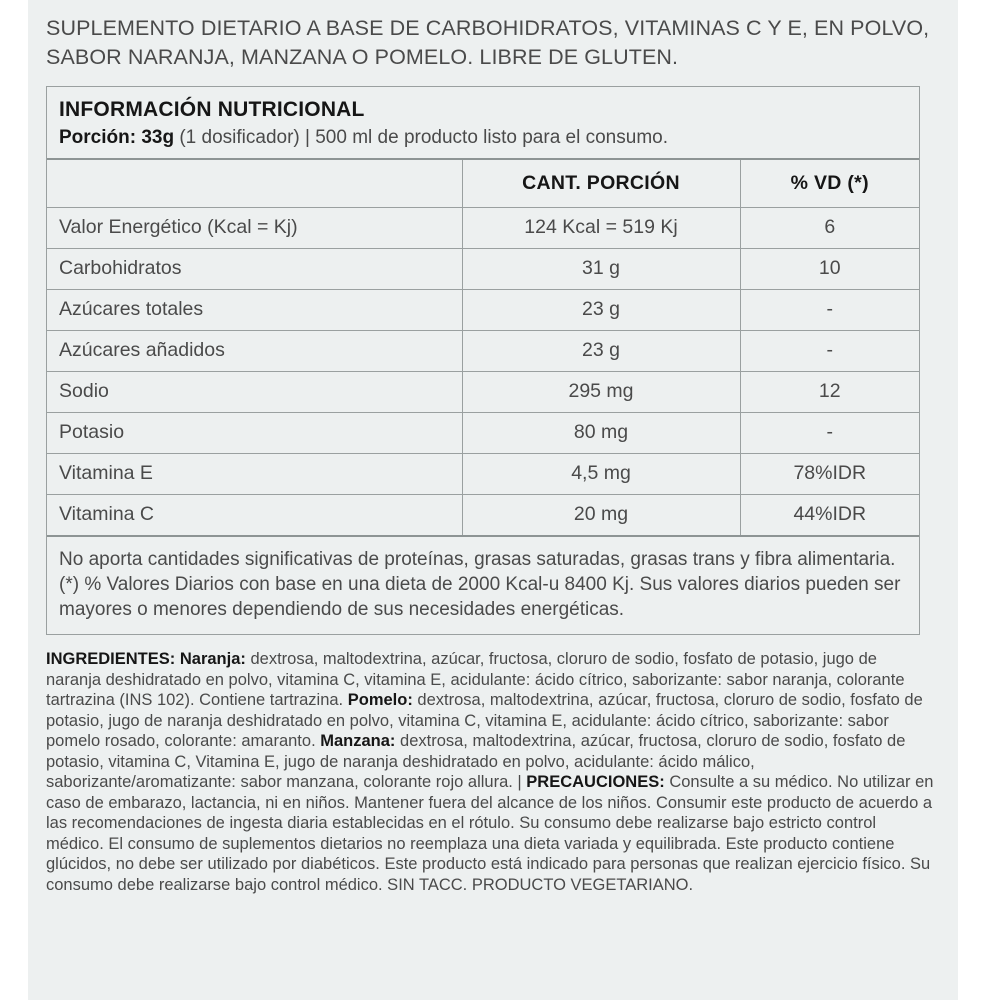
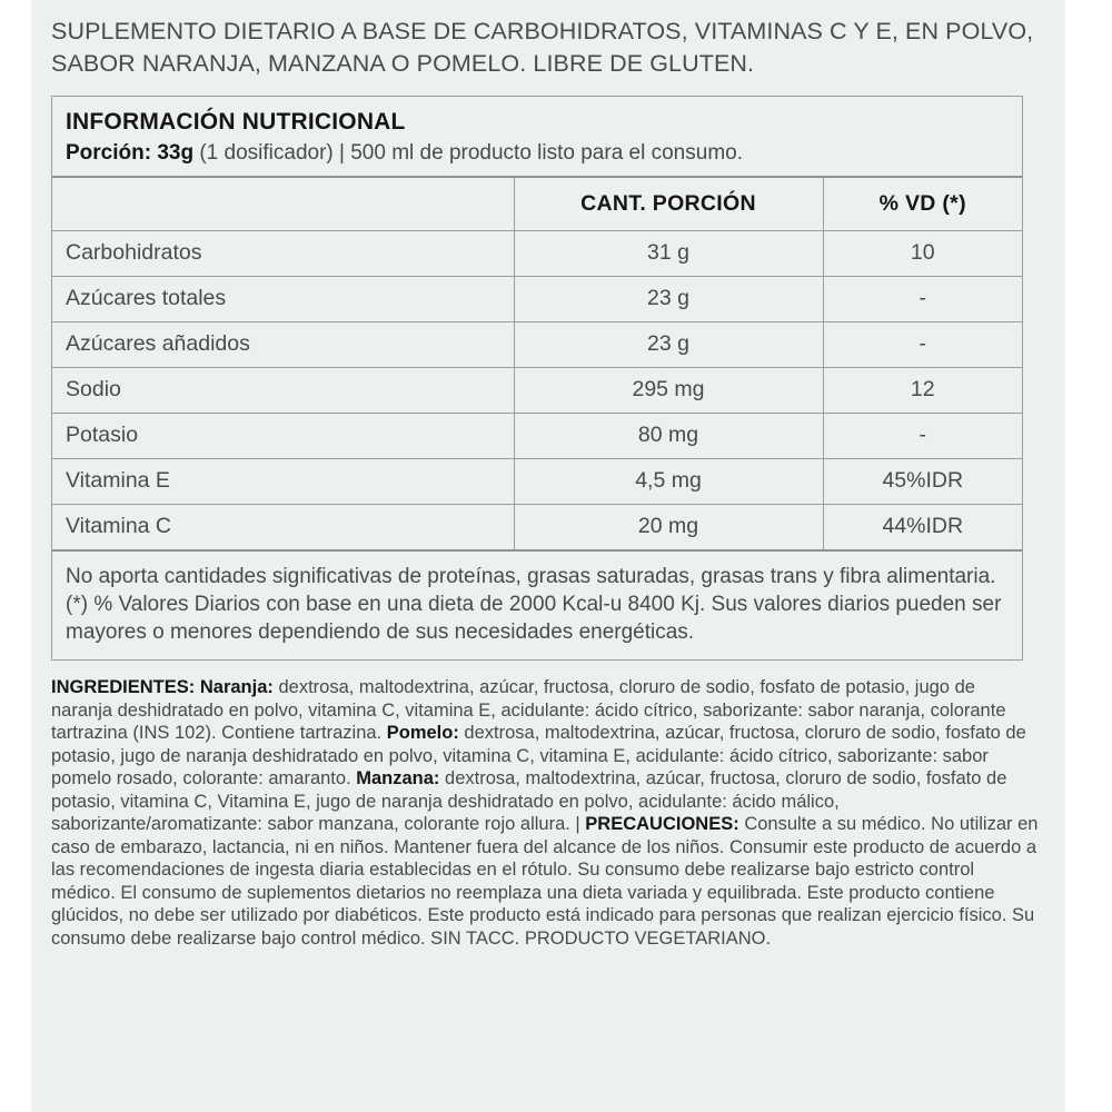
  SUPLEMENTO DIETARIO A BASE DE CARBOHIDRATOS, VITAMINAS C Y E, EN POLVO, SABOR NARANJA, MANZANA O POMELO. LIBRE DE GLUTEN.
  INFORMACIÓN NUTRICIONAL
  Porción: 33g (1 dosificador) | 500 ml de producto listo para el consumo.
  	CANT. PORCIÓN	% VD (*)
- Valor Energético (Kcal = Kj)	124 Kcal = 519 Kj	6
  Carbohidratos	31 g	10
  Azúcares totales	23 g	-
  Azúcares añadidos	23 g	-
  Sodio	295 mg	12
  Potasio	80 mg	-
- Vitamina E	4,5 mg	78%IDR
+ Vitamina E	4,5 mg	45%IDR
  Vitamina C	20 mg	44%IDR
  No aporta cantidades significativas de proteínas, grasas saturadas, grasas trans y fibra alimentaria. (*) % Valores Diarios con base en una dieta de 2000 Kcal-u 8400 Kj. Sus valores diarios pueden ser mayores o menores dependiendo de sus necesidades energéticas.
  INGREDIENTES: Naranja: dextrosa, maltodextrina, azúcar, fructosa, cloruro de sodio, fosfato de potasio, jugo de naranja deshidratado en polvo, vitamina C, vitamina E, acidulante: ácido cítrico, saborizante: sabor naranja, colorante tartrazina (INS 102). Contiene tartrazina. Pomelo: dextrosa, maltodextrina, azúcar, fructosa, cloruro de sodio, fosfato de potasio, jugo de naranja deshidratado en polvo, vitamina C, vitamina E, acidulante: ácido cítrico, saborizante: sabor pomelo rosado, colorante: amaranto. Manzana: dextrosa, maltodextrina, azúcar, fructosa, cloruro de sodio, fosfato de potasio, vitamina C, Vitamina E, jugo de naranja deshidratado en polvo, acidulante: ácido málico, saborizante/aromatizante: sabor manzana, colorante rojo allura. | PRECAUCIONES: Consulte a su médico. No utilizar en caso de embarazo, lactancia, ni en niños. Mantener fuera del alcance de los niños. Consumir este producto de acuerdo a las recomendaciones de ingesta diaria establecidas en el rótulo. Su consumo debe realizarse bajo estricto control médico. El consumo de suplementos dietarios no reemplaza una dieta variada y equilibrada. Este producto contiene glúcidos, no debe ser utilizado por diabéticos. Este producto está indicado para personas que realizan ejercicio físico. Su consumo debe realizarse bajo control médico. SIN TACC. PRODUCTO VEGETARIANO.
